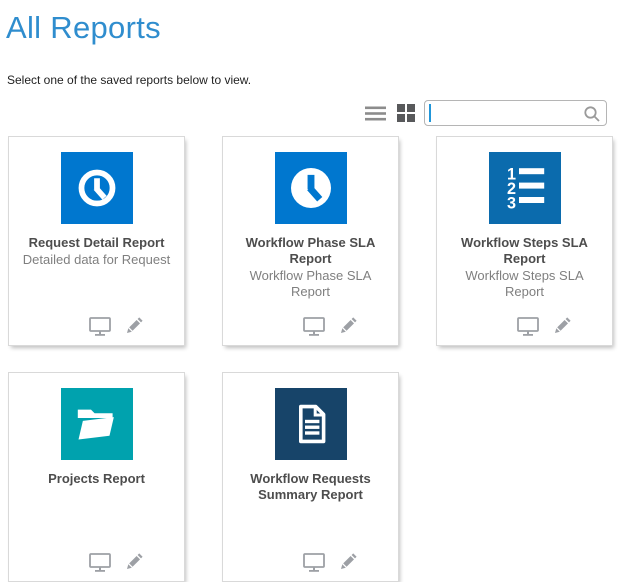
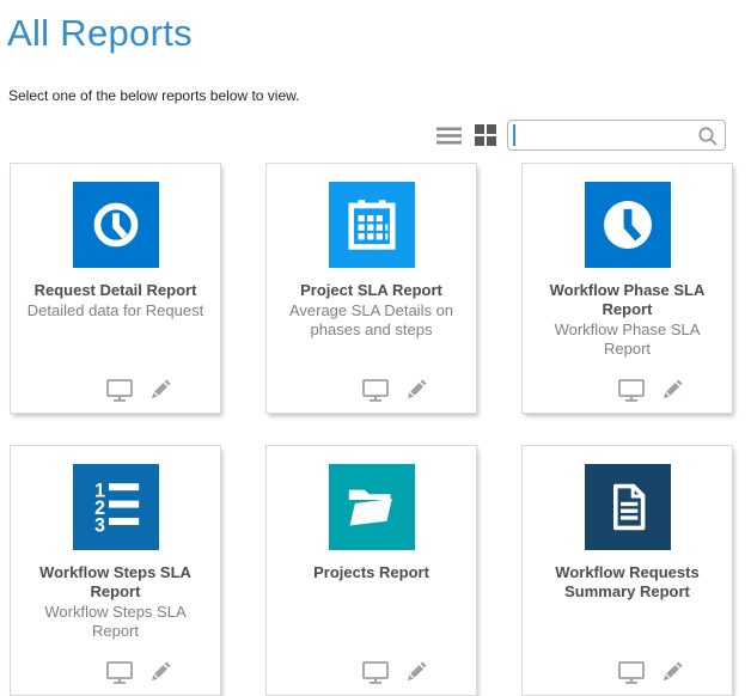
  All Reports
- Select one of the saved reports below to view.
+ Select one of the below reports below to view.
  Request Detail Report
  Detailed data for Request
+ Project SLA Report
+ Average SLA Details on phases and steps
  Workflow Phase SLA Report
  Workflow Phase SLA Report
  1
  2
  3
  Workflow Steps SLA Report
  Workflow Steps SLA Report
  Projects Report
  Workflow Requests Summary Report
